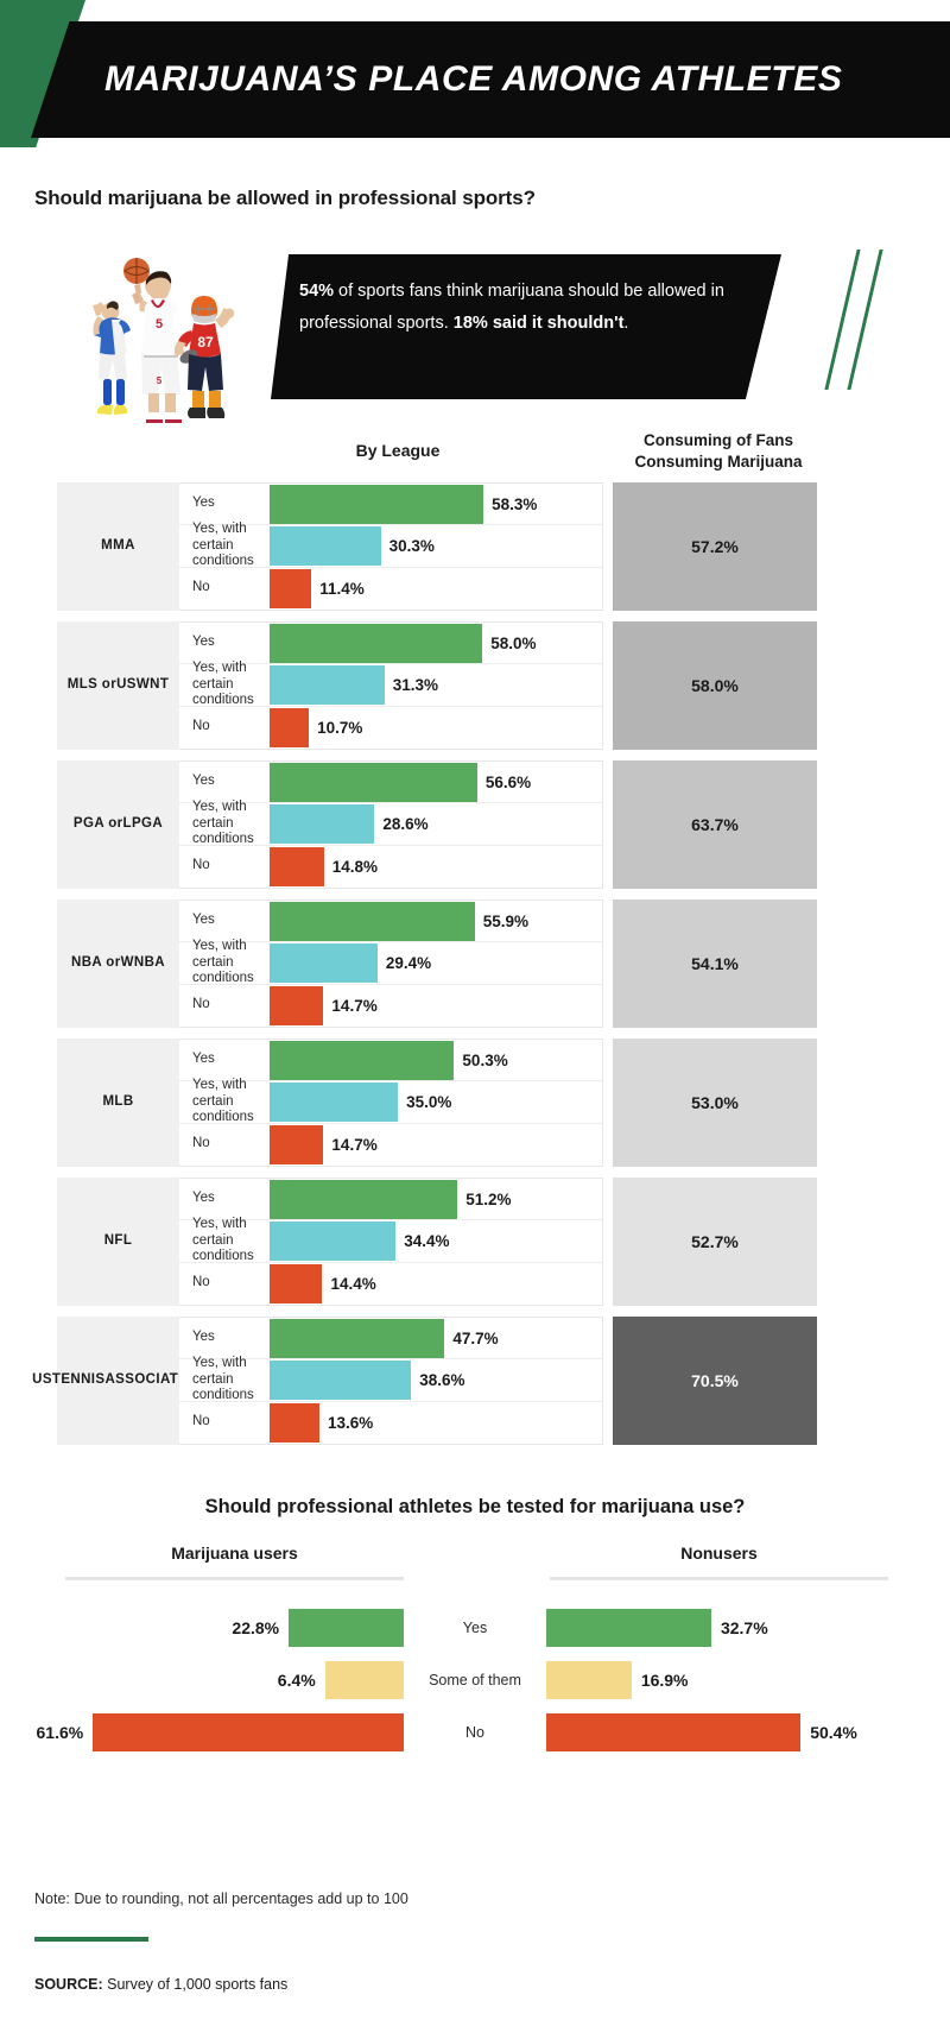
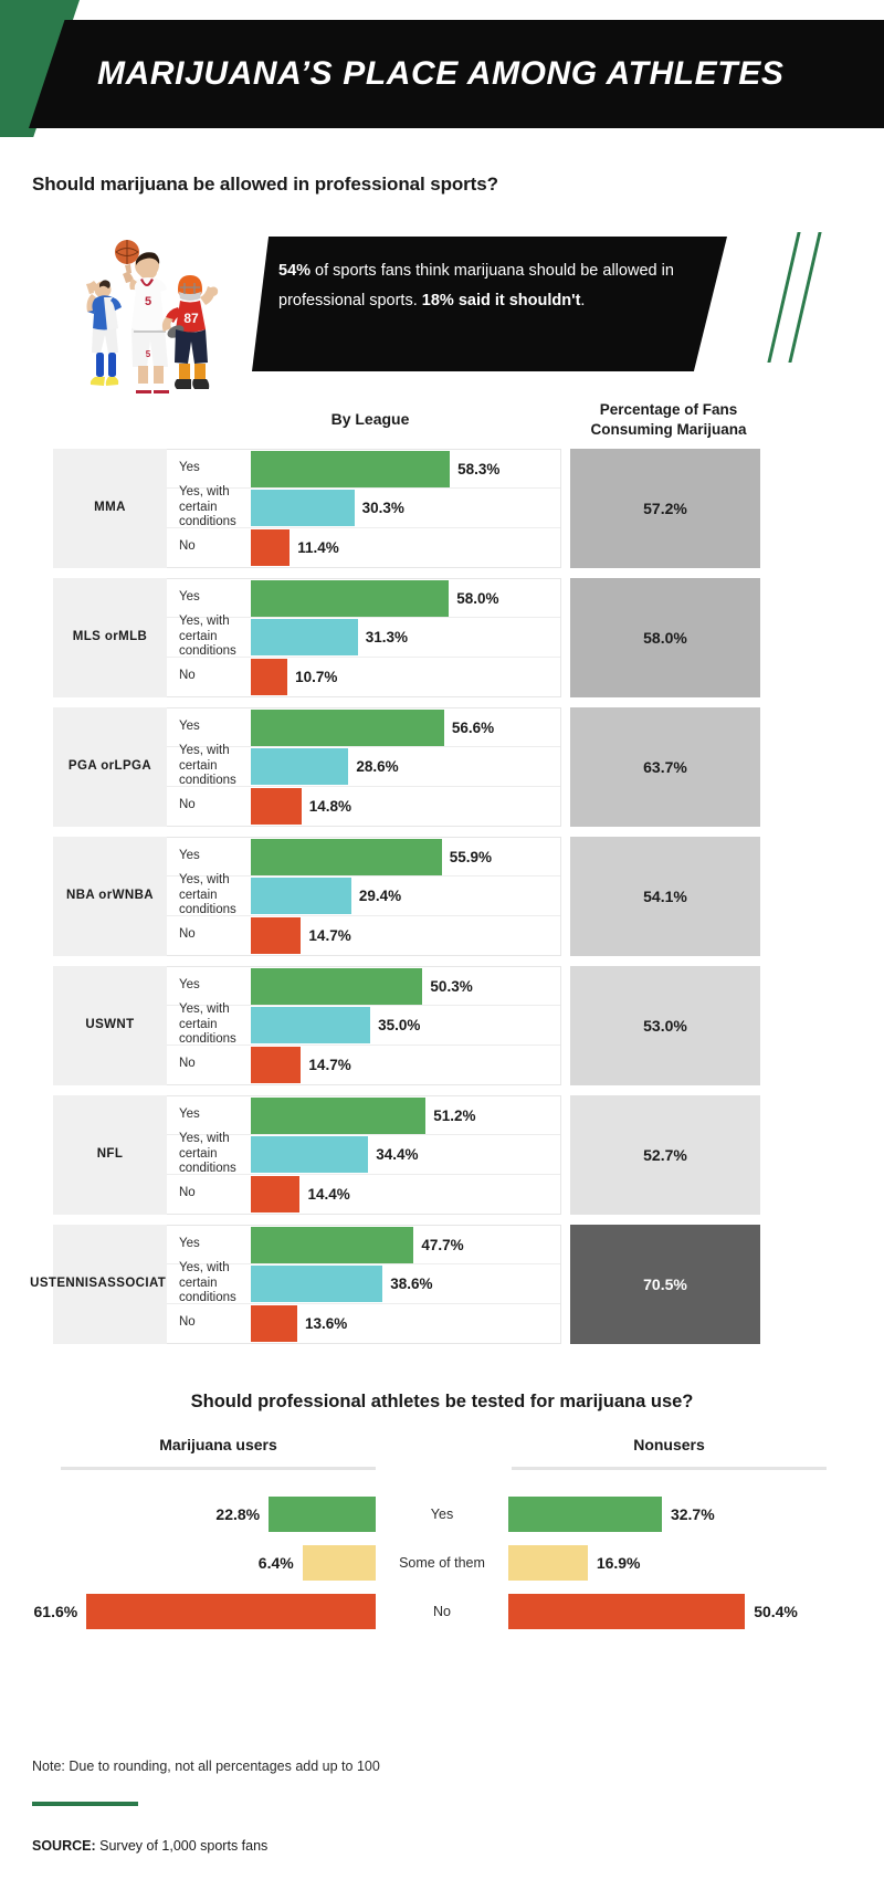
  MARIJUANA’S PLACE AMONG ATHLETES
  Should marijuana be allowed in professional sports?
  5
  5
  87
  54% of sports fans think marijuana should be allowed in professional sports. 18% said it shouldn't.
  By League
- Consuming of Fans Consuming Marijuana
+ Percentage of Fans Consuming Marijuana
  MMA
  Yes
  58.3%
  Yes, with
  certain conditions
  30.3%
  No
  11.4%
  57.2%
  MLS or
- USWNT
+ MLB
  Yes
  58.0%
  Yes, with
  certain conditions
  31.3%
  No
  10.7%
  58.0%
  PGA or
  LPGA
  Yes
  56.6%
  Yes, with
  certain conditions
  28.6%
  No
  14.8%
  63.7%
  NBA or
  WNBA
  Yes
  55.9%
  Yes, with
  certain conditions
  29.4%
  No
  14.7%
  54.1%
- MLB
+ USWNT
  Yes
  50.3%
  Yes, with
  certain conditions
  35.0%
  No
  14.7%
  53.0%
  NFL
  Yes
  51.2%
  Yes, with
  certain conditions
  34.4%
  No
  14.4%
  52.7%
  US
  TENNIS
  ASSOCIAT
  Yes
  47.7%
  Yes, with
  certain conditions
  38.6%
  No
  13.6%
  70.5%
  Should professional athletes be tested for marijuana use?
  Marijuana users
  Nonusers
  22.8%
  Yes
  32.7%
  6.4%
  Some of them
  16.9%
  61.6%
  No
  50.4%
  Note: Due to rounding, not all percentages add up to 100
  SOURCE: Survey of 1,000 sports fans
